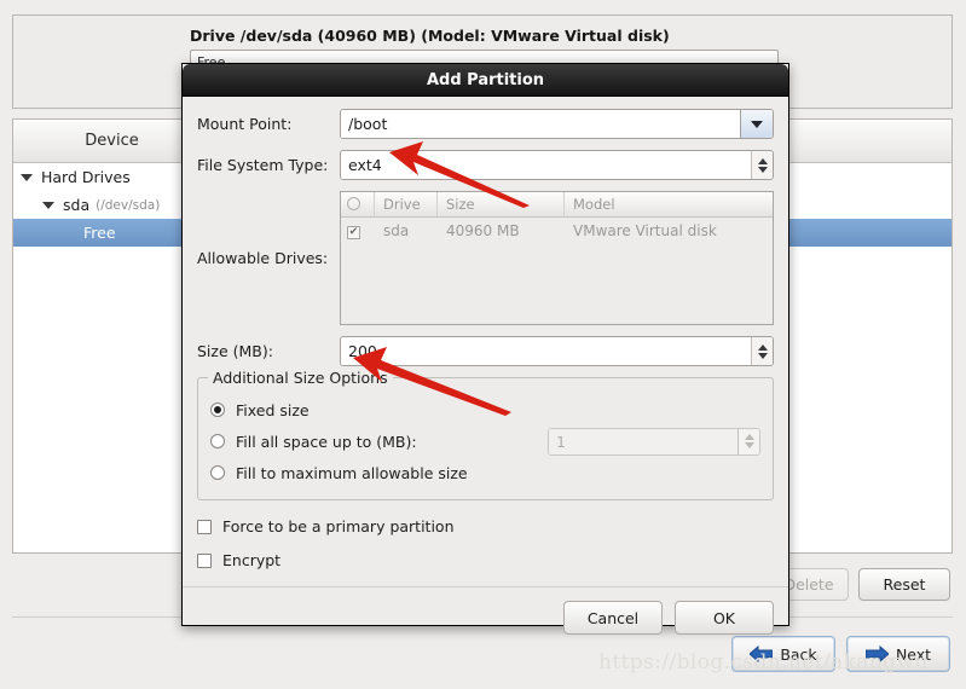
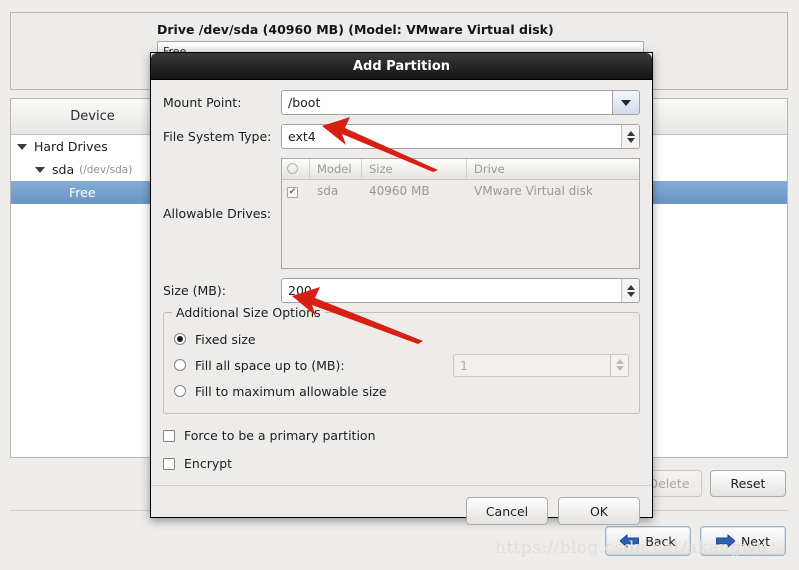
  Drive /dev/sda (40960 MB) (Model: VMware Virtual disk)
  Device
  Hard Drives
  sda
  (/dev/sda)
  Free
  Delete
  Reset
  Back
  Next
  https://blog.csdn.net/akangwu
  Add Partition
  Mount Point:
  /boot
  File System Type:
  ext4
  Allowable Drives:
- Drive
+ Model
  Size
- Model
+ Drive
  ✔
  sda
  40960 MB
  VMware Virtual disk
  Size (MB):
  200
  Additional Size Options
  Fixed size
  Fill all space up to (MB):
  1
  Fill to maximum allowable size
  Force to be a primary partition
  Encrypt
  Cancel
  OK
